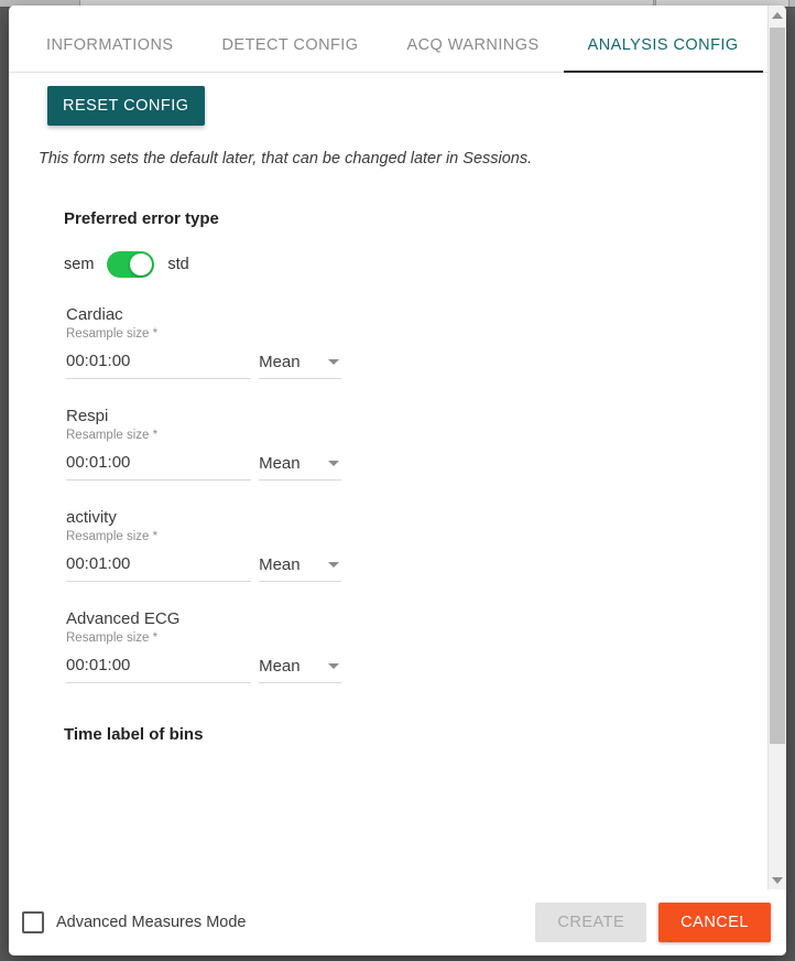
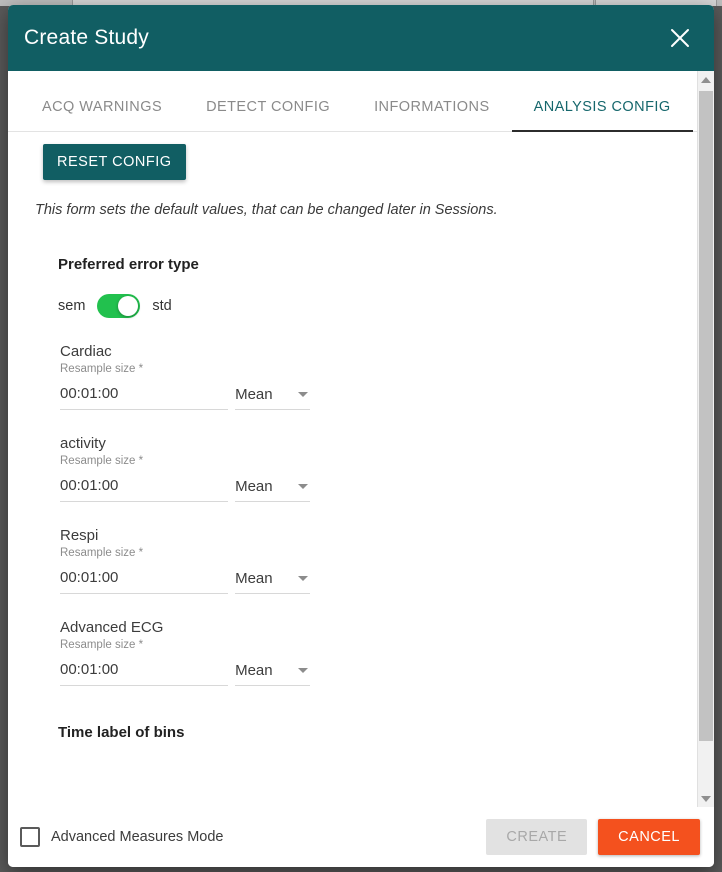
+ Create Study
- INFORMATIONS
+ ACQ WARNINGS
  DETECT CONFIG
- ACQ WARNINGS
+ INFORMATIONS
  ANALYSIS CONFIG
  RESET CONFIG
- This form sets the default later, that can be changed later in Sessions.
+ This form sets the default values, that can be changed later in Sessions.
  Preferred error type
  sem
  std
  Cardiac
  Resample size *
  00:01:00
  Mean
- Respi
+ activity
  Resample size *
  00:01:00
  Mean
- activity
+ Respi
  Resample size *
  00:01:00
  Mean
  Advanced ECG
  Resample size *
  00:01:00
  Mean
  Time label of bins
  Advanced Measures Mode
  CREATE
  CANCEL
